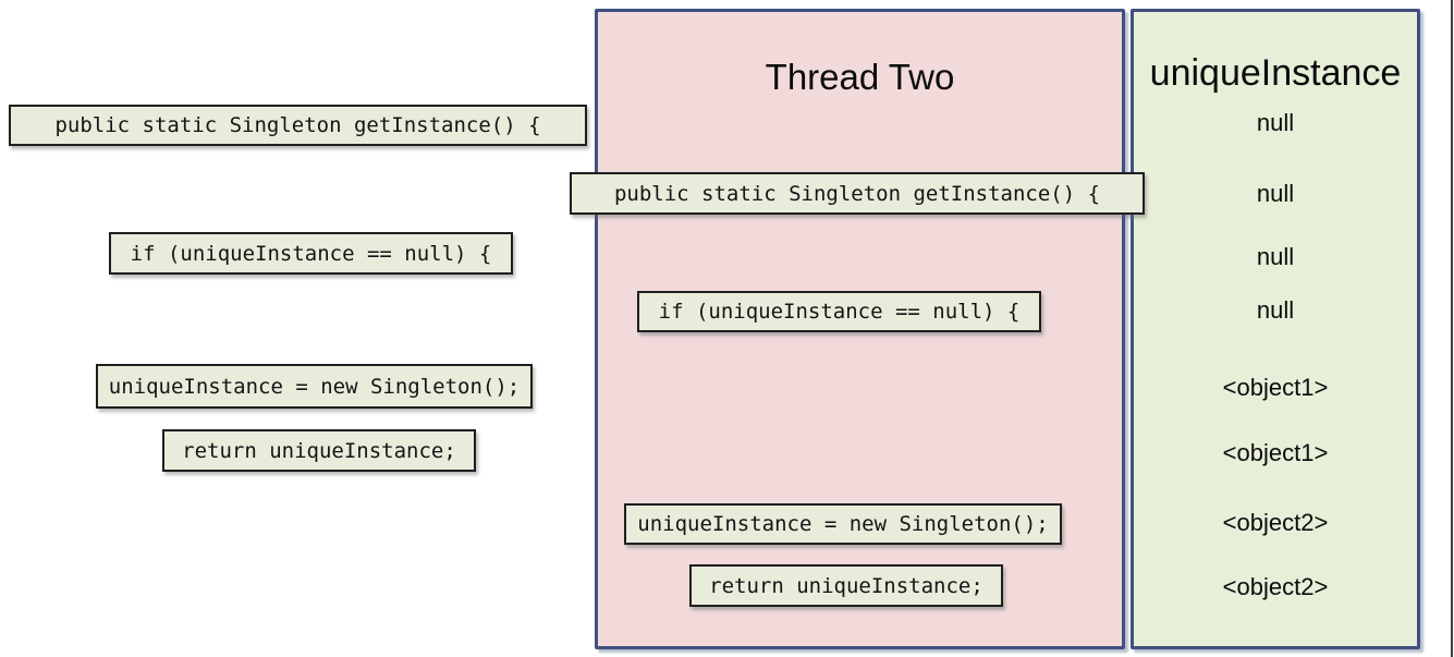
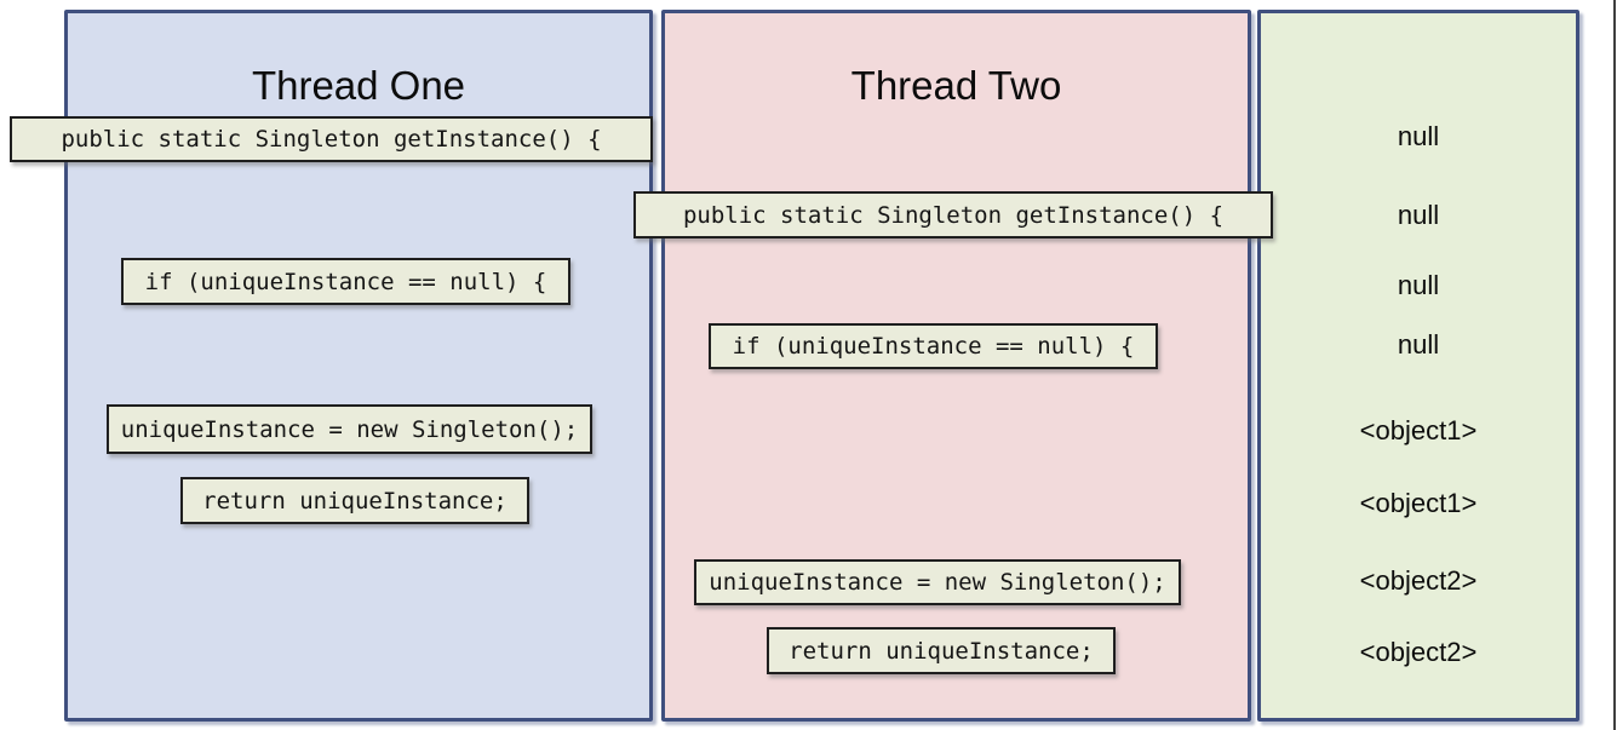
+ Thread One
  Thread Two
- uniqueInstance
  null
  null
  null
  null
  <object1>
  <object1>
  <object2>
  <object2>
  public static Singleton getInstance() {
  public static Singleton getInstance() {
  if (uniqueInstance == null) {
  if (uniqueInstance == null) {
  uniqueInstance = new Singleton();
  return uniqueInstance;
  uniqueInstance = new Singleton();
  return uniqueInstance;
